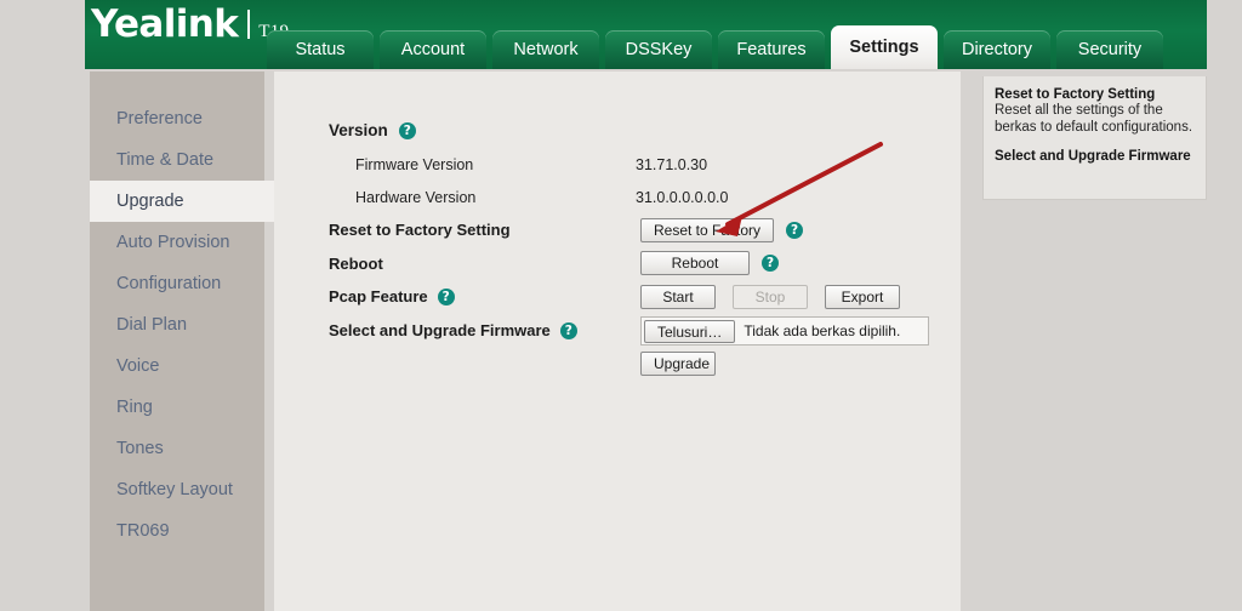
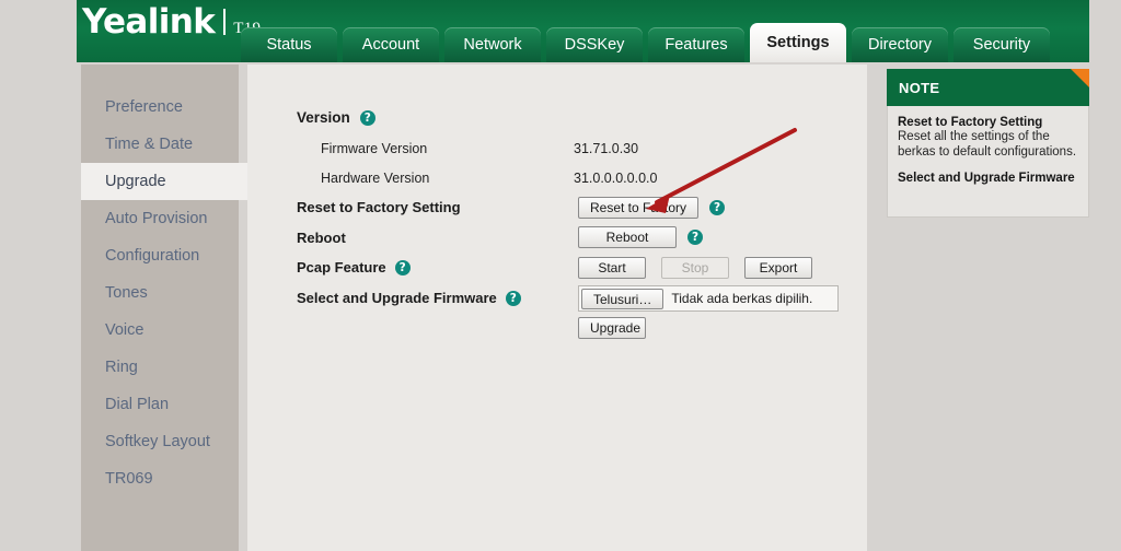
  Yealink
  Status
  Account
  Network
  DSSKey
  Features
  Settings
  Directory
  Security
  Preference
  Time & Date
  Upgrade
  Auto Provision
  Configuration
- Dial Plan
+ Tones
  Voice
  Ring
- Tones
+ Dial Plan
  Softkey Layout
  TR069
  Version
  ?
  Firmware Version
  31.71.0.30
  Hardware Version
  31.0.0.0.0.0.0
  Reset to Factory Setting
  Reset to Fory
  ?
  Reboot
  Reboot
  ?
  Pcap Feature
  ?
  Start
  Stop
  Export
  Select and Upgrade Firmware
  ?
  Telusuri…
  Tidak ada berkas dipilih.
  Upgrade
+ NOTE
  Reset to Factory Setting
  Reset all the settings of the berkas to default configurations.
  Select and Upgrade Firmware
